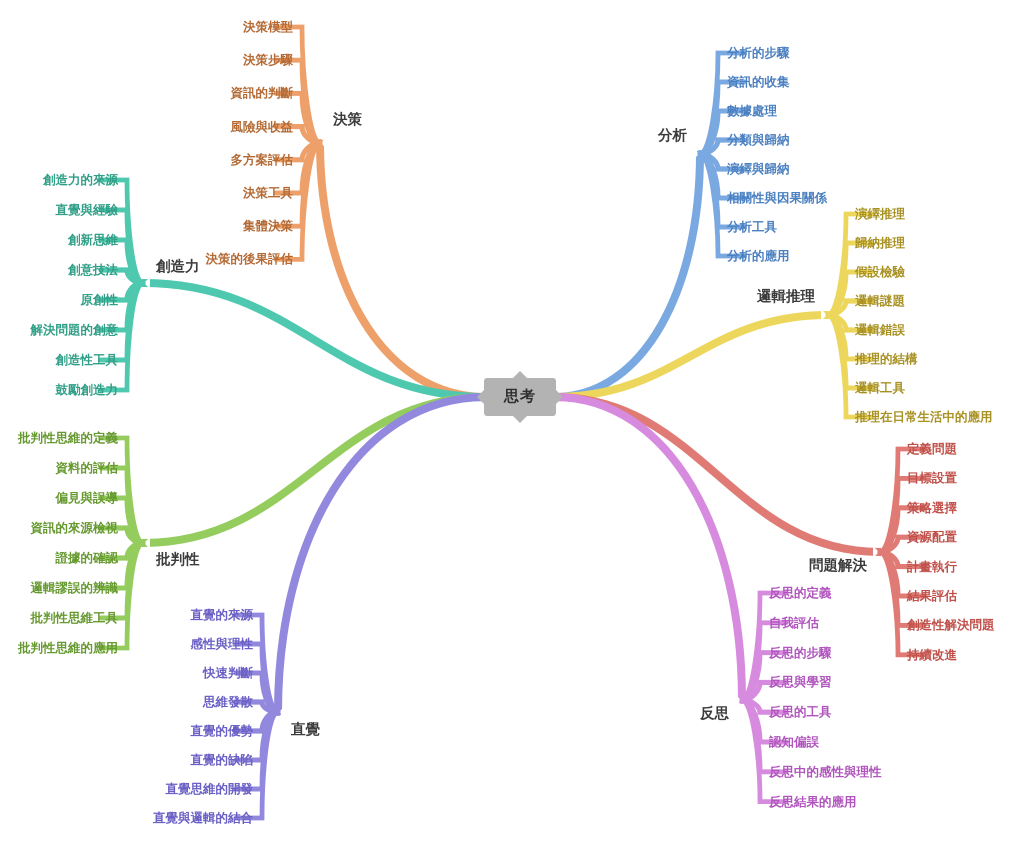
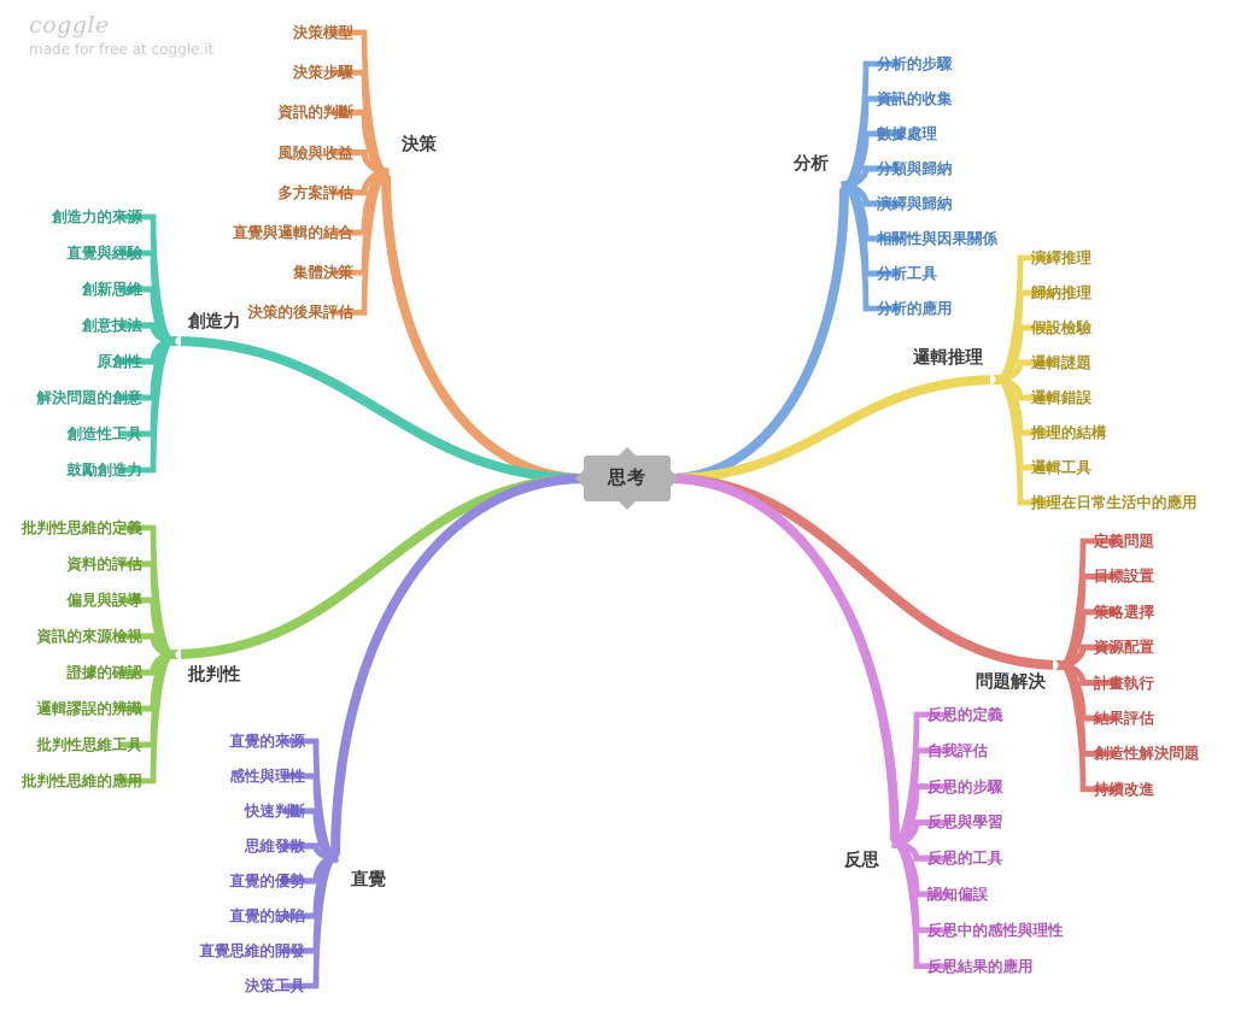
+ coggle
+ made for free at coggle.it
  思考
  決策模型
  決策步驟
  資訊的判斷
  風險與收益
  多方案評估
- 決策工具
+ 直覺與邏輯的結合
  集體決策
  決策的後果評估
  決策
  創造力的來源
  直覺與經驗
  創新思維
  創意技法
  原創性
  解決問題的創意
  創造性工具
  鼓勵創造力
  創造力
  批判性思維的定義
  資料的評估
  偏見與誤導
  資訊的來源檢視
  證據的確認
  邏輯謬誤的辨識
  批判性思維工具
  批判性思維的應用
  批判性
  直覺的來源
  感性與理性
  快速判斷
  思維發散
  直覺的優勢
  直覺的缺陷
  直覺思維的開發
- 直覺與邏輯的結合
+ 決策工具
  直覺
  分析的步驟
  資訊的收集
  數據處理
  分類與歸納
  演繹與歸納
  相關性與因果關係
  分析工具
  分析的應用
  分析
  演繹推理
  歸納推理
  假設檢驗
  邏輯謎題
  邏輯錯誤
  推理的結構
  邏輯工具
  推理在日常生活中的應用
  邏輯推理
  定義問題
  目標設置
  策略選擇
  資源配置
  計畫執行
  結果評估
  創造性解決問題
  持續改進
  問題解決
  反思的定義
  自我評估
  反思的步驟
  反思與學習
  反思的工具
  認知偏誤
  反思中的感性與理性
  反思結果的應用
  反思
